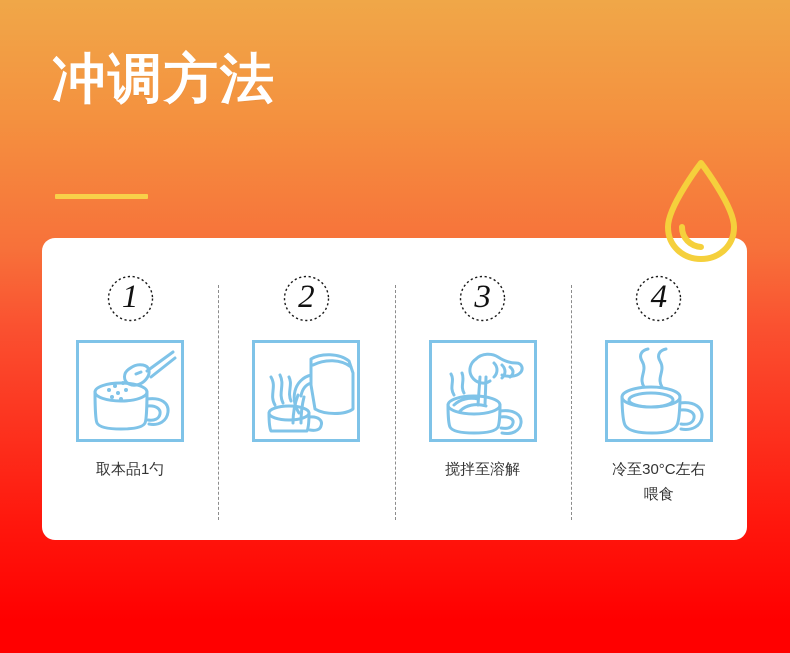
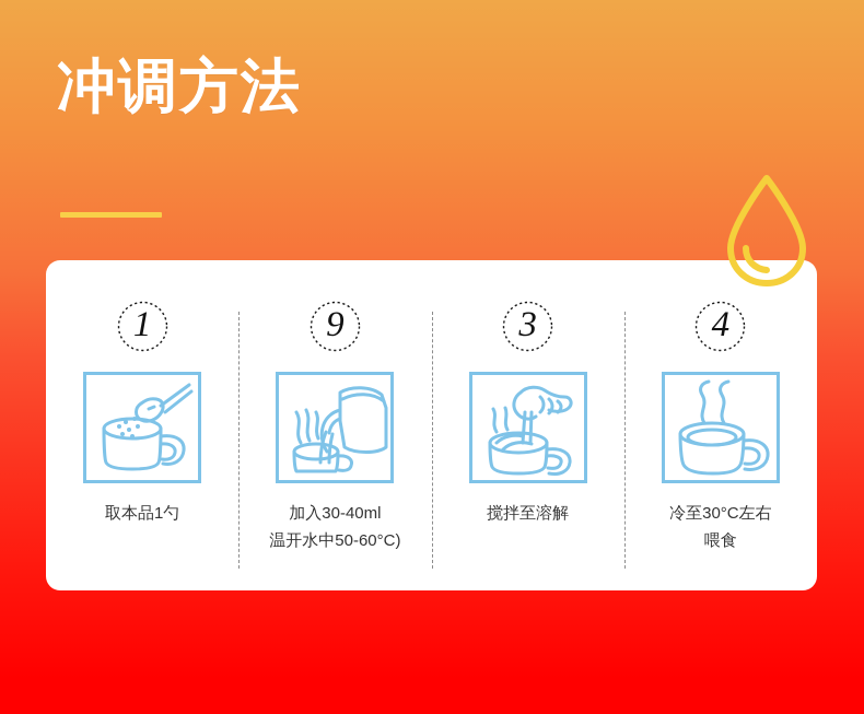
  冲调方法
  1
  取本品1勺
- 2
+ 9
+ 加入30-40ml
+ 温开水中50-60°C)
  3
  搅拌至溶解
  4
  冷至30°C左右
  喂食
